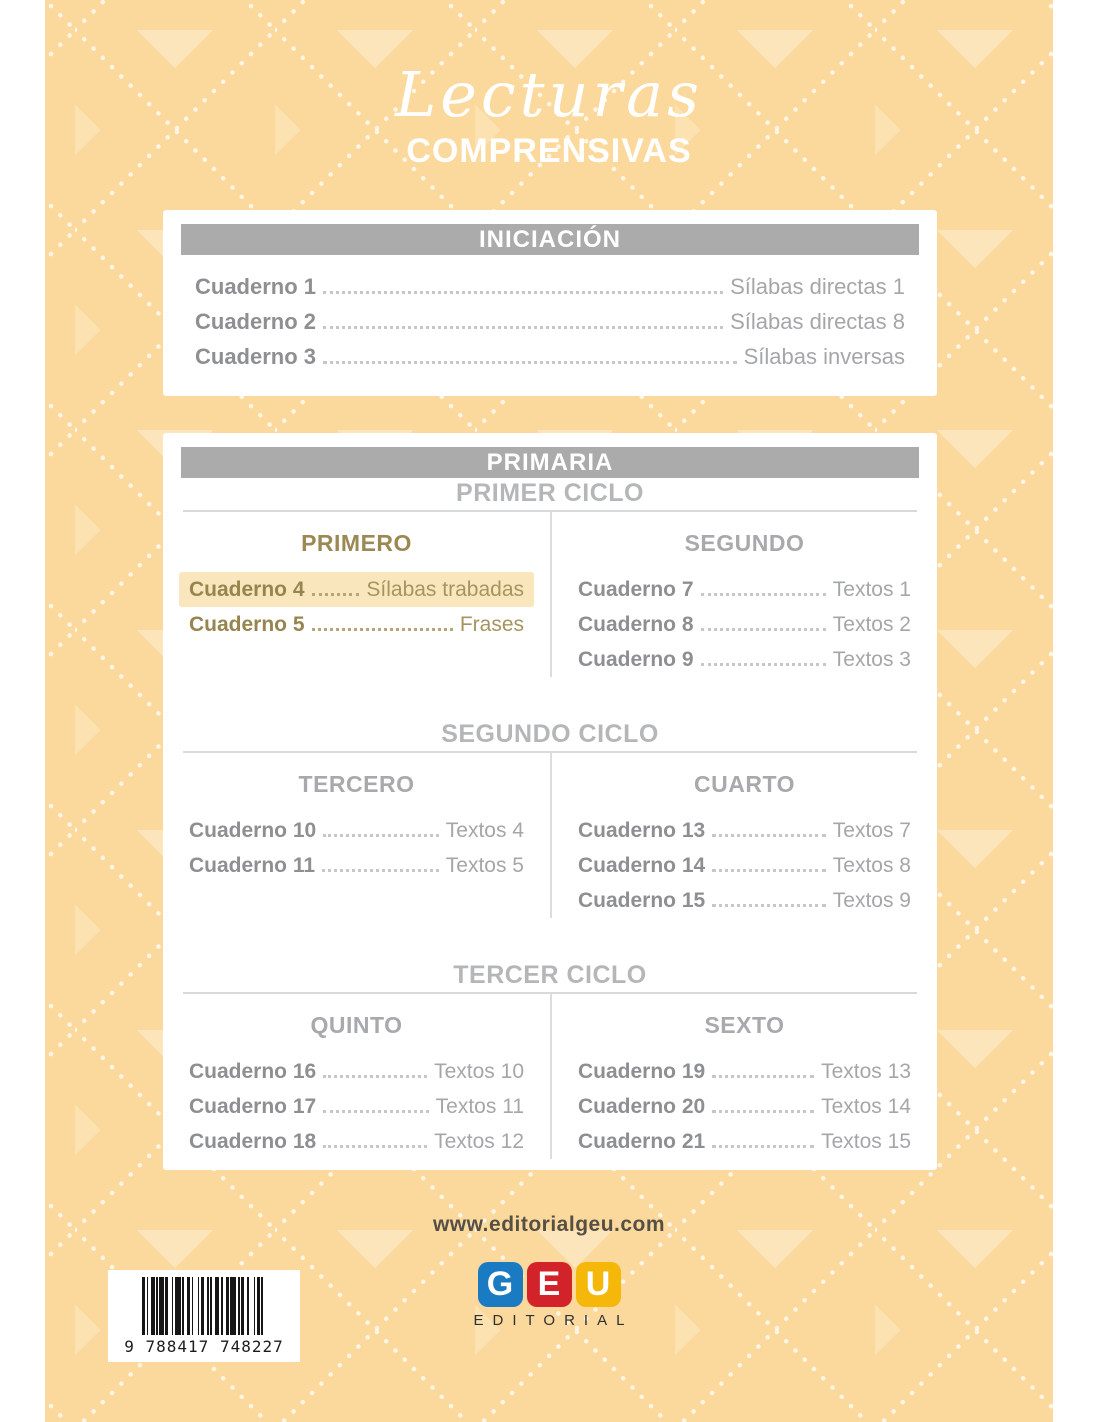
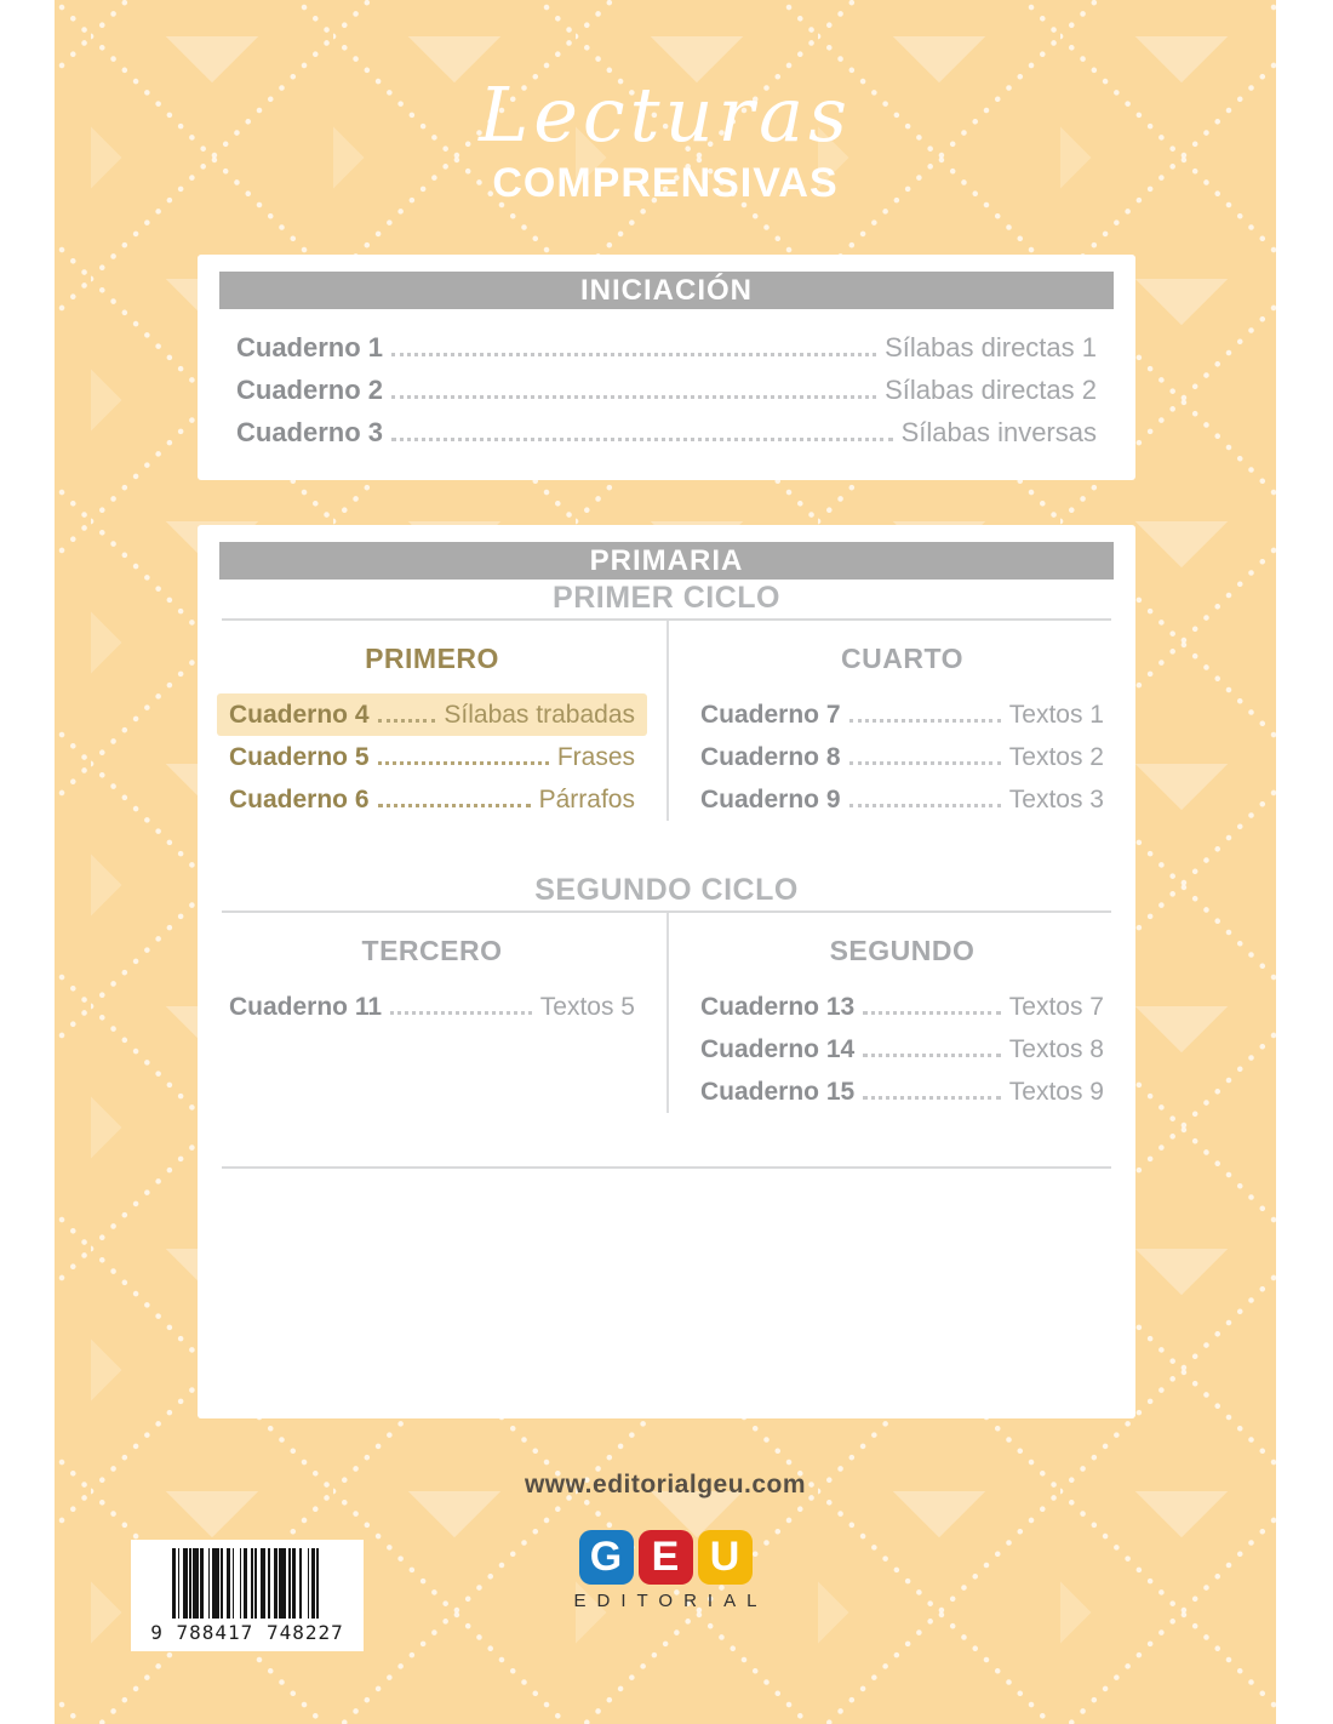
  Lecturas
  COMPRENSIVAS
  INICIACIÓN
  Cuaderno 1
  Sílabas directas 1
  Cuaderno 2
- Sílabas directas 8
+ Sílabas directas 2
  Cuaderno 3
  Sílabas inversas
  PRIMARIA
  PRIMER CICLO
  PRIMERO
  Cuaderno 4
  Sílabas trabadas
  Cuaderno 5
  Frases
+ Cuaderno 6
+ Párrafos
- SEGUNDO
+ CUARTO
  Cuaderno 7
  Textos 1
  Cuaderno 8
  Textos 2
  Cuaderno 9
  Textos 3
  SEGUNDO CICLO
  TERCERO
- Cuaderno 10
- Textos 4
  Cuaderno 11
  Textos 5
- CUARTO
+ SEGUNDO
  Cuaderno 13
  Textos 7
  Cuaderno 14
  Textos 8
  Cuaderno 15
  Textos 9
- TERCER CICLO
- QUINTO
- Cuaderno 16
- Textos 10
- Cuaderno 17
- Textos 11
- Cuaderno 18
- Textos 12
- SEXTO
- Cuaderno 19
- Textos 13
- Cuaderno 20
- Textos 14
- Cuaderno 21
- Textos 15
  www.editorialgeu.com
  G
  E
  U
  EDITORIAL
  9 788417 748227
